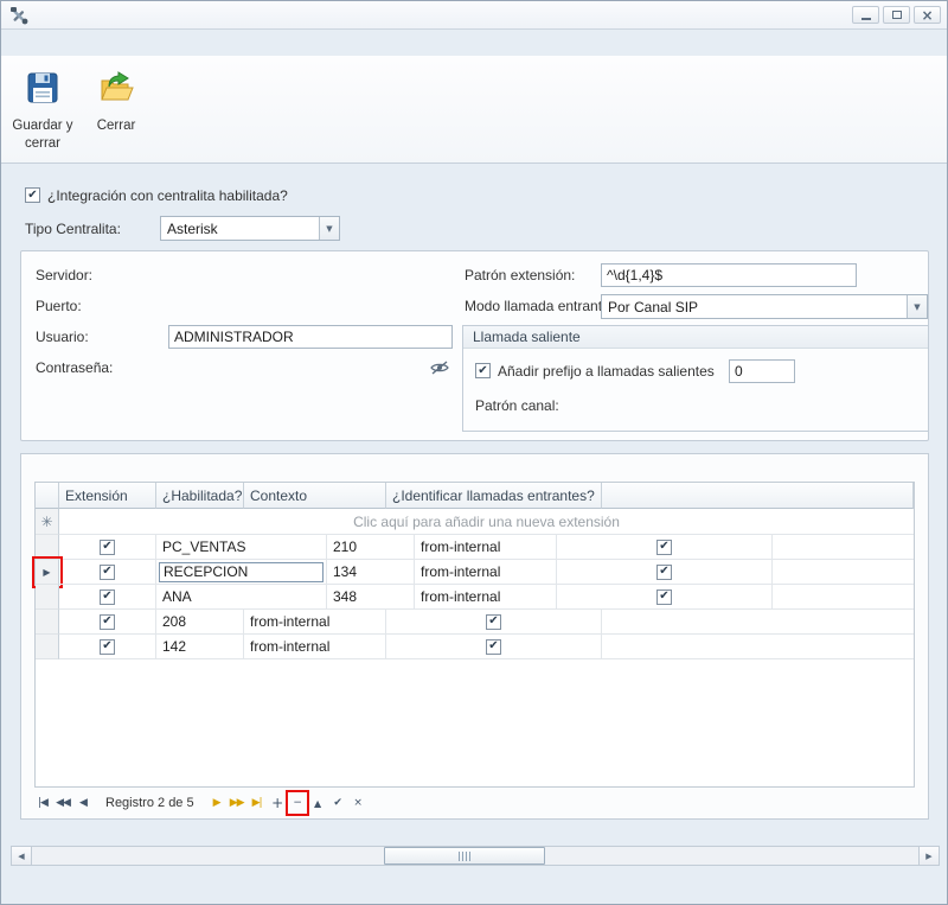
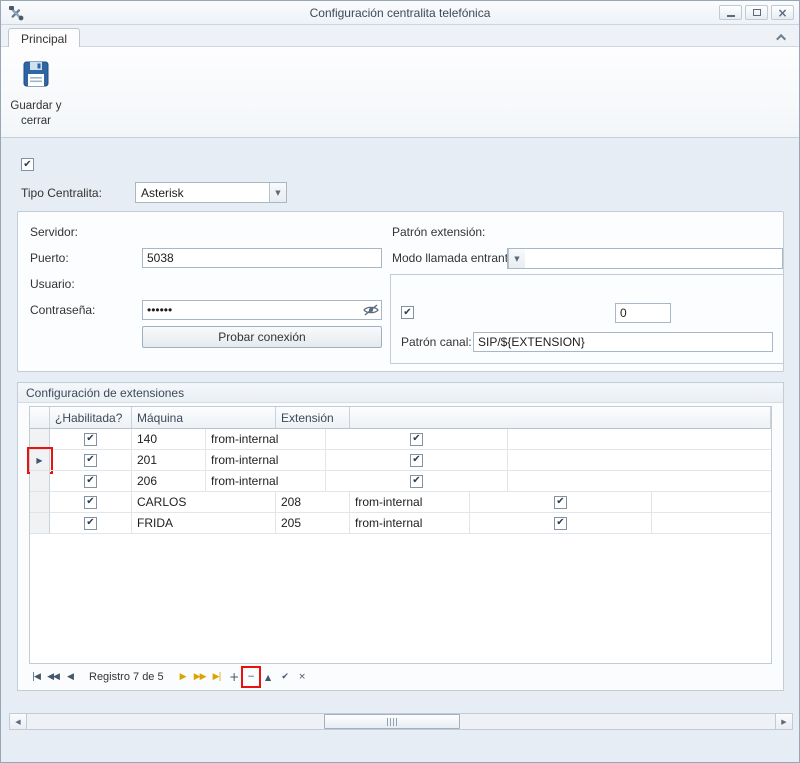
+ Configuración centralita telefónica
  ×
+ Principal
  Guardar y cerrar
- Cerrar
- ¿Integración con centralita habilitada?
  Tipo Centralita:
  Asterisk
  ▼
  Servidor:
  Puerto:
+ 5038
  Usuario:
- ADMINISTRADOR
  Contraseña:
+ ••••••
+ Probar conexión
  Patrón extensión:
- ^\d{1,4}$
  Modo llamada entran
- Por Canal SIP
  ▼
- Llamada saliente
- Añadir prefijo a llamadas salientes
  0
  Patrón canal:
+ SIP/${EXTENSION}
+ Configuración de extensiones
- Extensión
+ ¿Habilitada?
+ Máquina
- ¿Habilitada?
+ Extensión
- Contexto
- ¿Identificar llamadas entrantes?
- ✳
- Clic aquí para añadir una nueva extensión
- PC_VENTAS
- 210
+ 140
  from-internal
  ▶
- RECEPCION
- 134
+ 201
  from-internal
- ANA
- 348
+ 206
  from-internal
+ CARLOS
  208
  from-internal
+ FRIDA
- 142
+ 205
  from-internal
  |◀
  ◀◀
  ◀
- Registro 2 de 5
+ Registro 7 de 5
  ▶
  ▶▶
  ▶|
  +
  −
  ▲
  ✔
  ×
  ◀
  ▶
